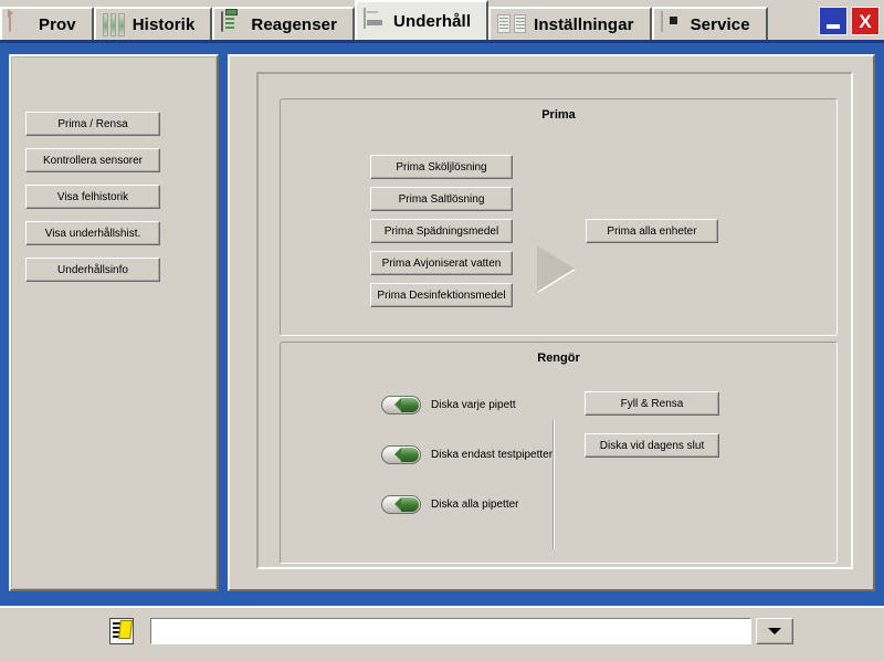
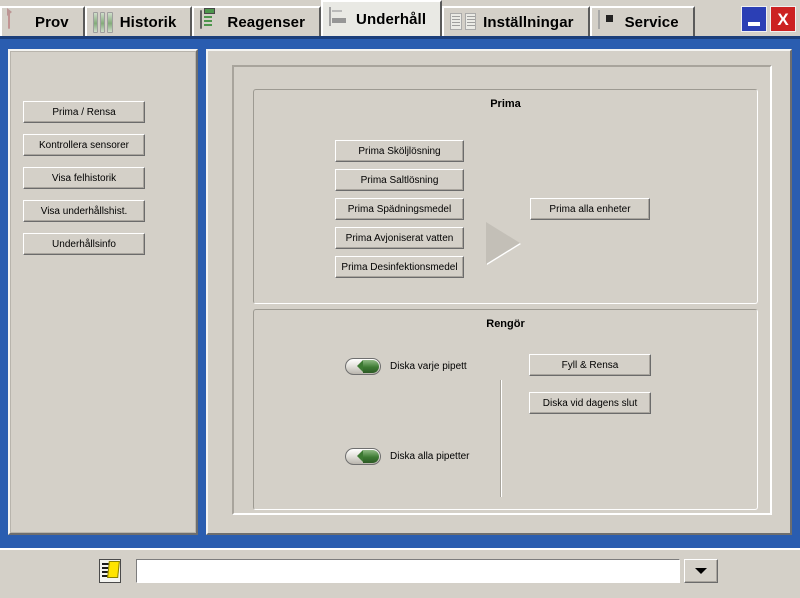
  Prov
  Historik
  Reagenser
  Underhåll
  Inställningar
  Service
  X
  Prima / Rensa
  Kontrollera sensorer
  Visa felhistorik
  Visa underhållshist.
  Underhållsinfo
  Prima
  Prima Sköljlösning
  Prima Saltlösning
  Prima Spädningsmedel
  Prima Avjoniserat vatten
  Prima Desinfektionsmedel
  Prima alla enheter
  Rengör
  Diska varje pipett
- Diska endast testpipetter
  Diska alla pipetter
  Fyll & Rensa
  Diska vid dagens slut
